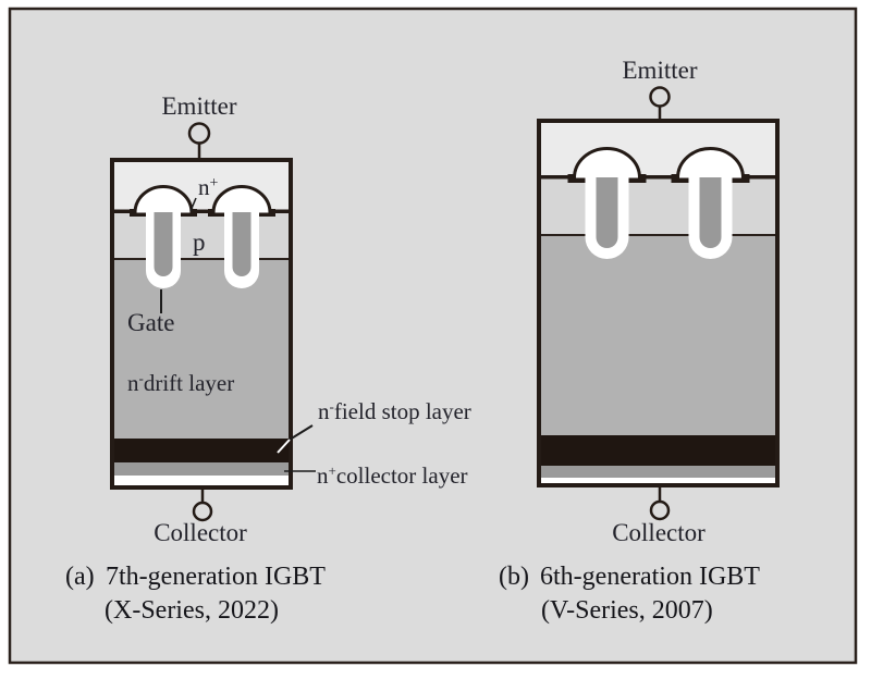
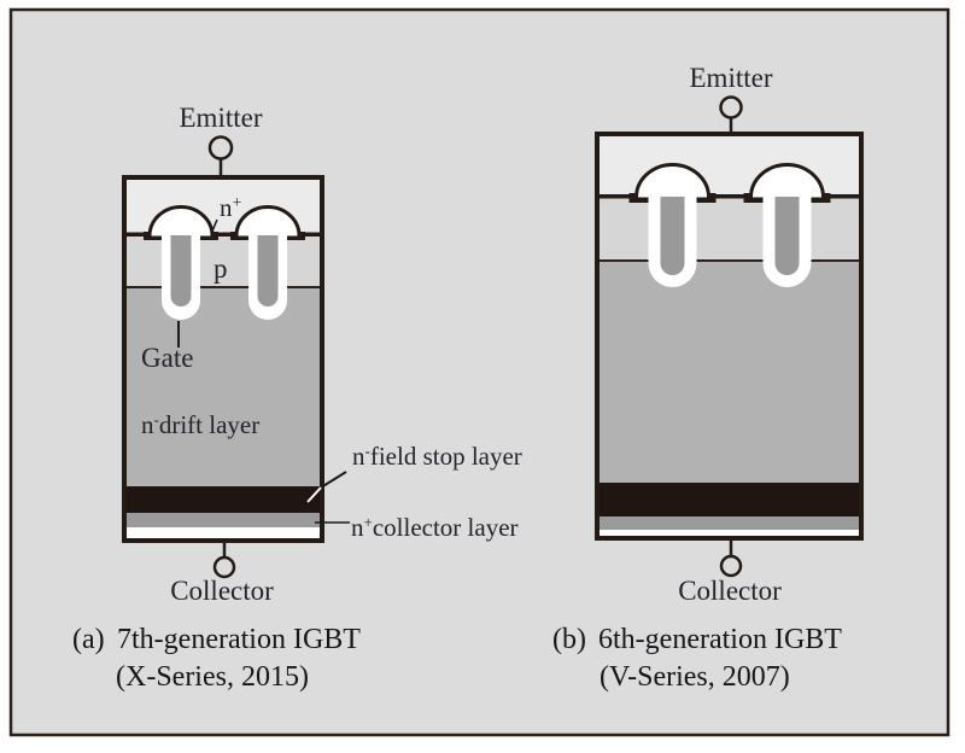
  Emitter
  n+
  p
  Gate
  n-drift layer
  n-field stop layer
  n+collector layer
  Collector
  (a)
  7th-generation IGBT
- (X-Series, 2022)
+ (X-Series, 2015)
  Emitter
  Collector
  (b)
  6th-generation IGBT
  (V-Series, 2007)
